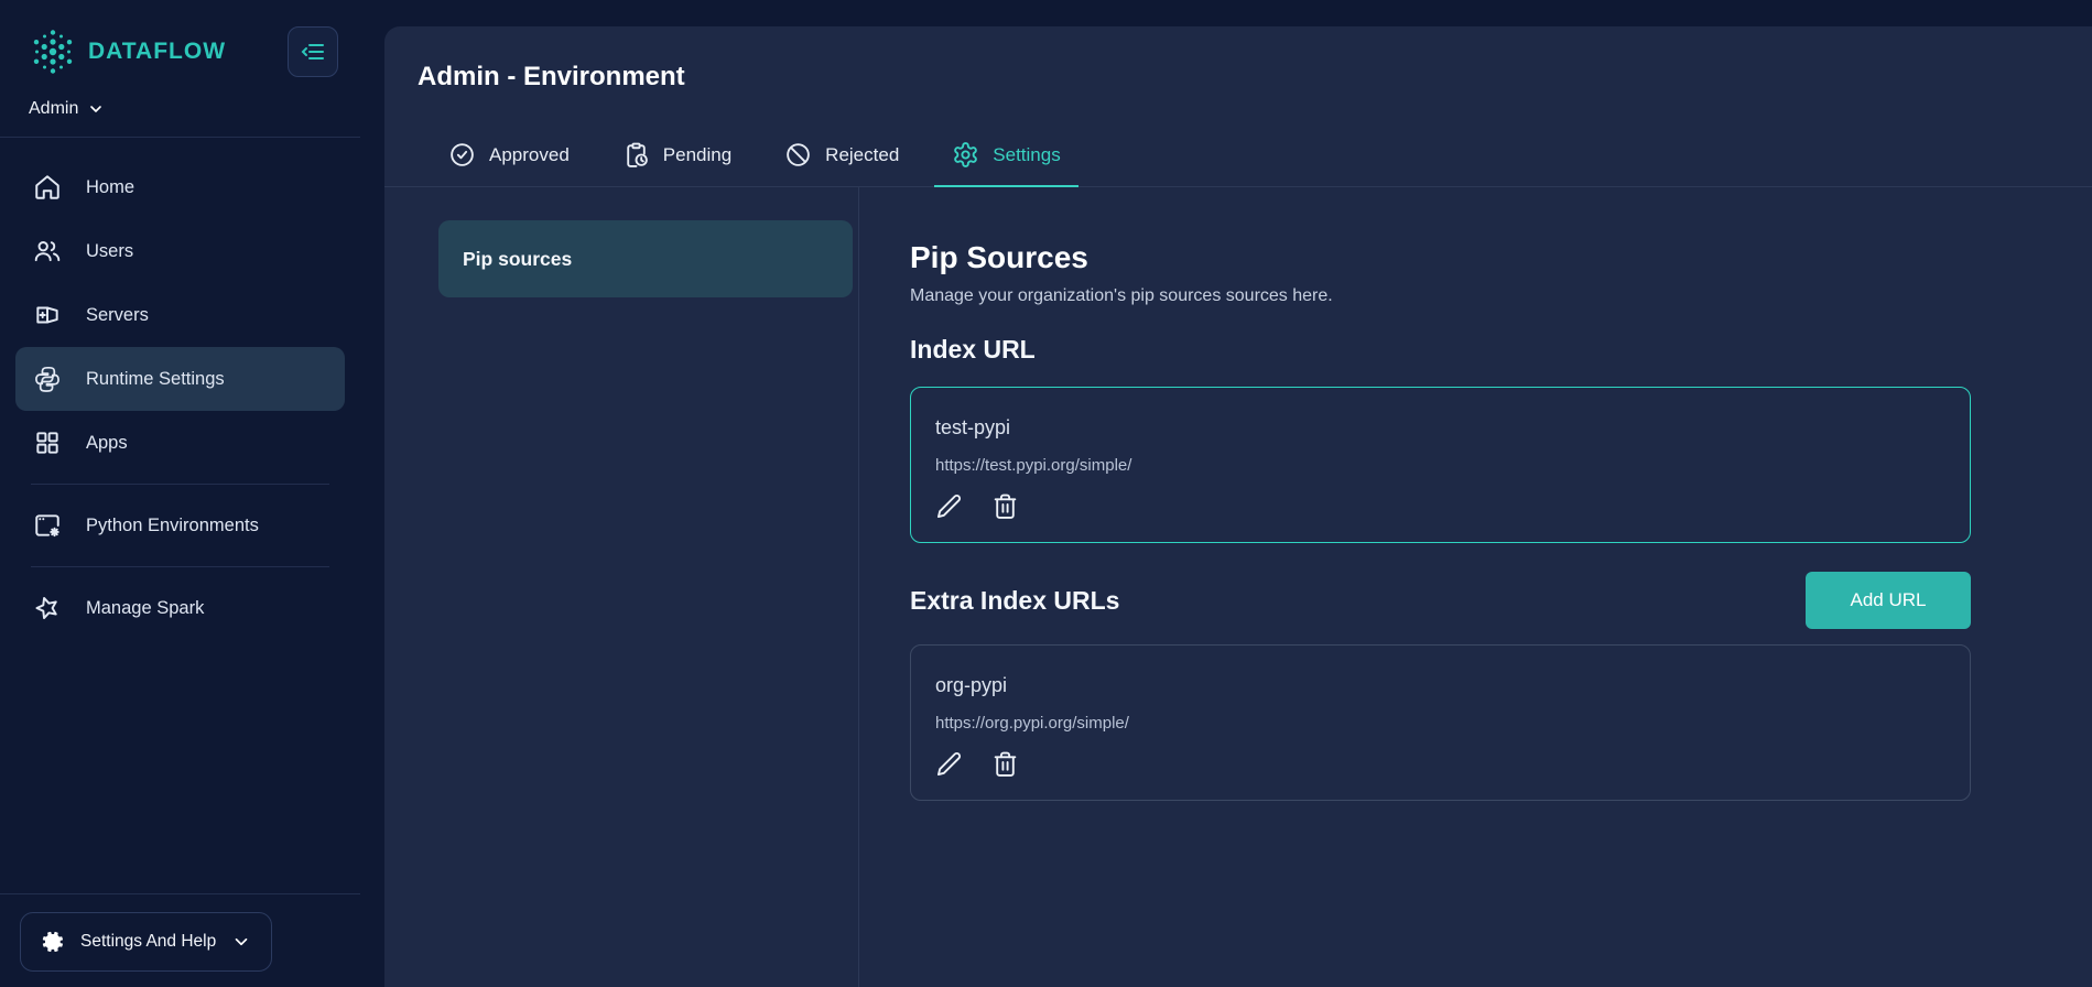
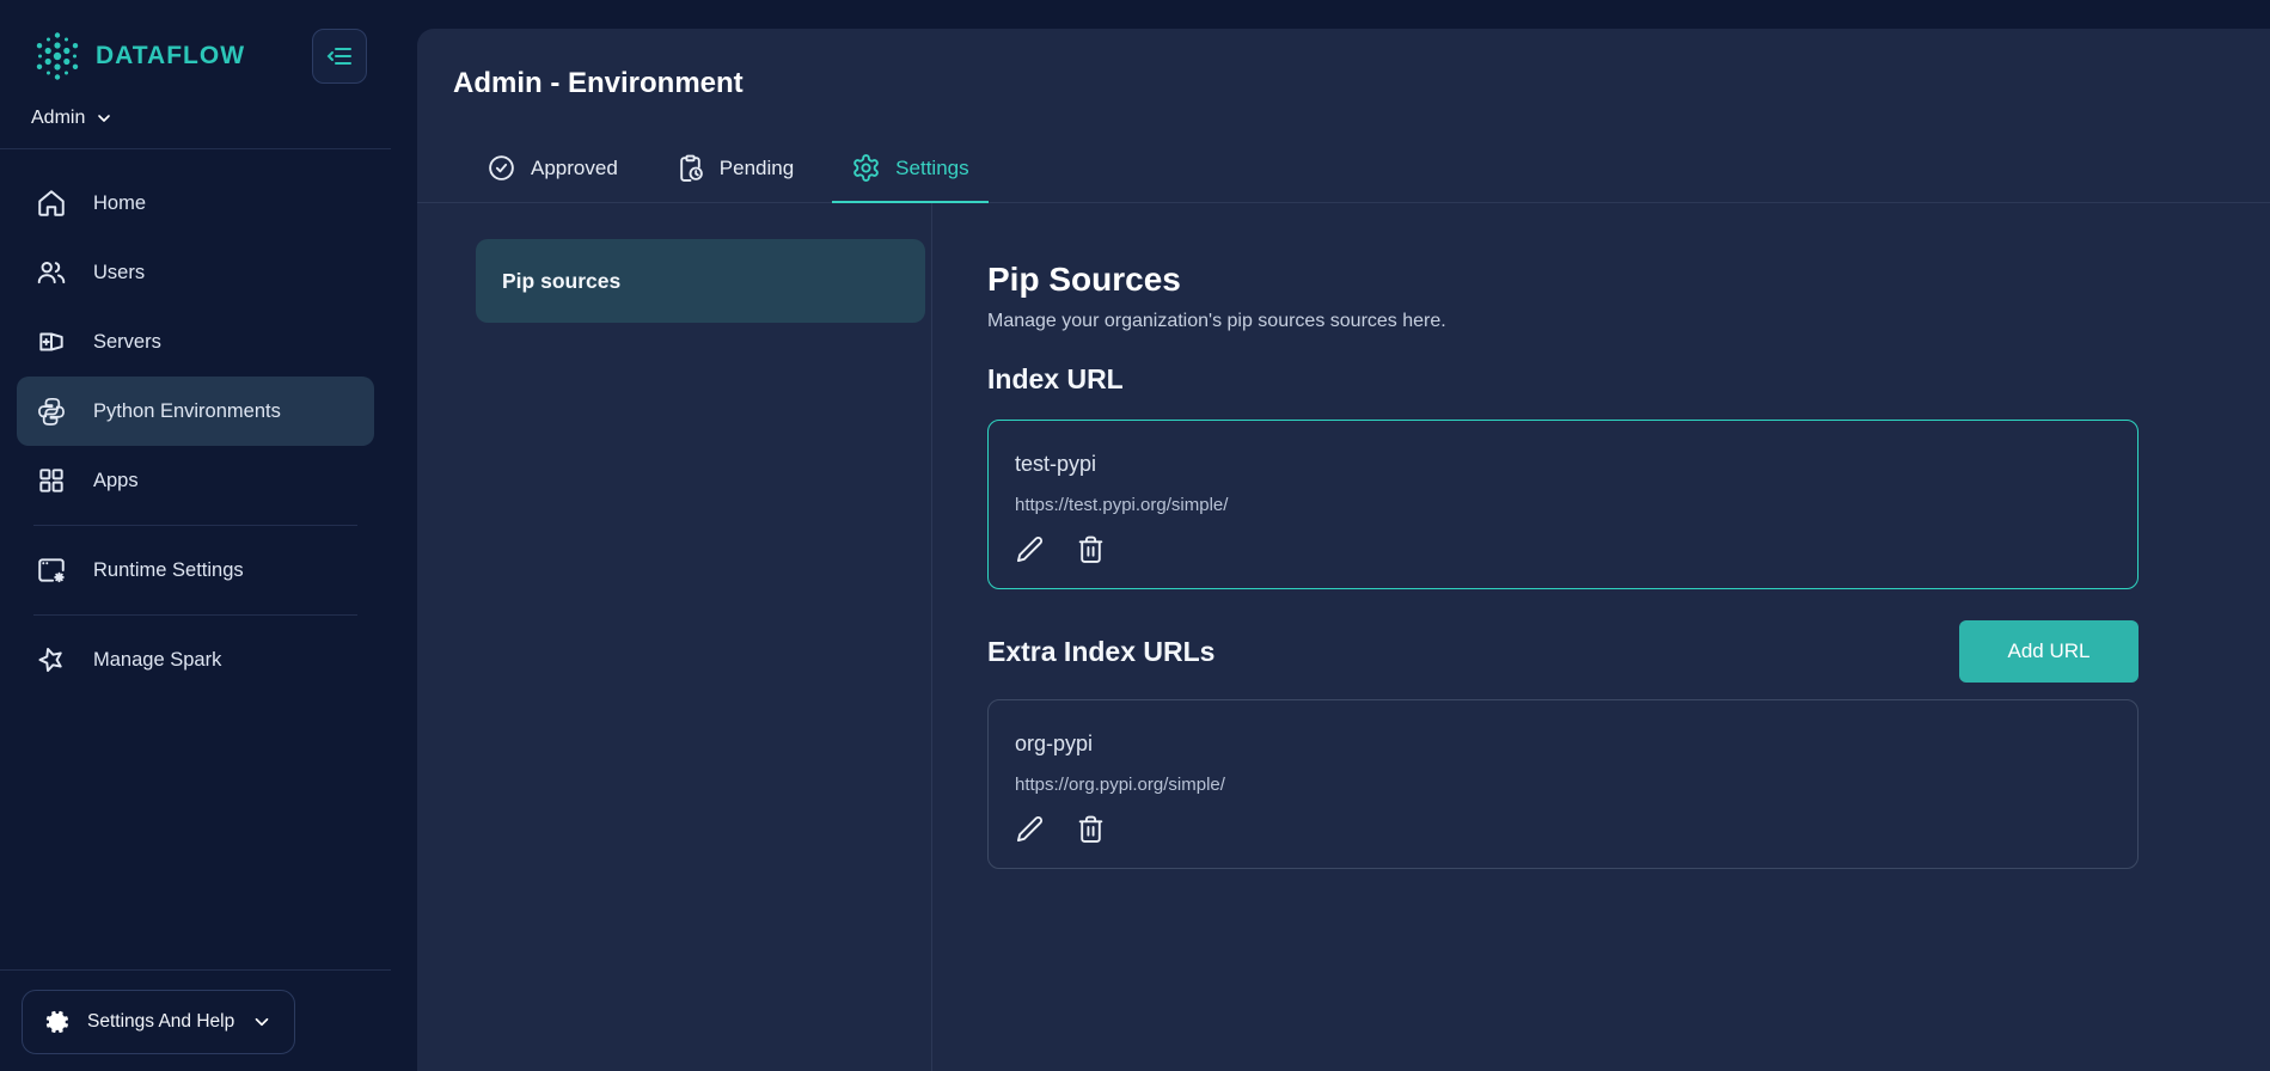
  DATAFLOW
  Admin
  Home
  Users
  Servers
- Runtime Settings
+ Python Environments
  Apps
- Python Environments
+ Runtime Settings
  Manage Spark
  Settings And Help
  Admin - Environment
  Approved
  Pending
- Rejected
  Settings
  Pip sources
  Pip Sources
  Manage your organization's pip sources sources here.
  Index URL
  test-pypi
  https://test.pypi.org/simple/
  Extra Index URLs
  Add URL
  org-pypi
  https://org.pypi.org/simple/
